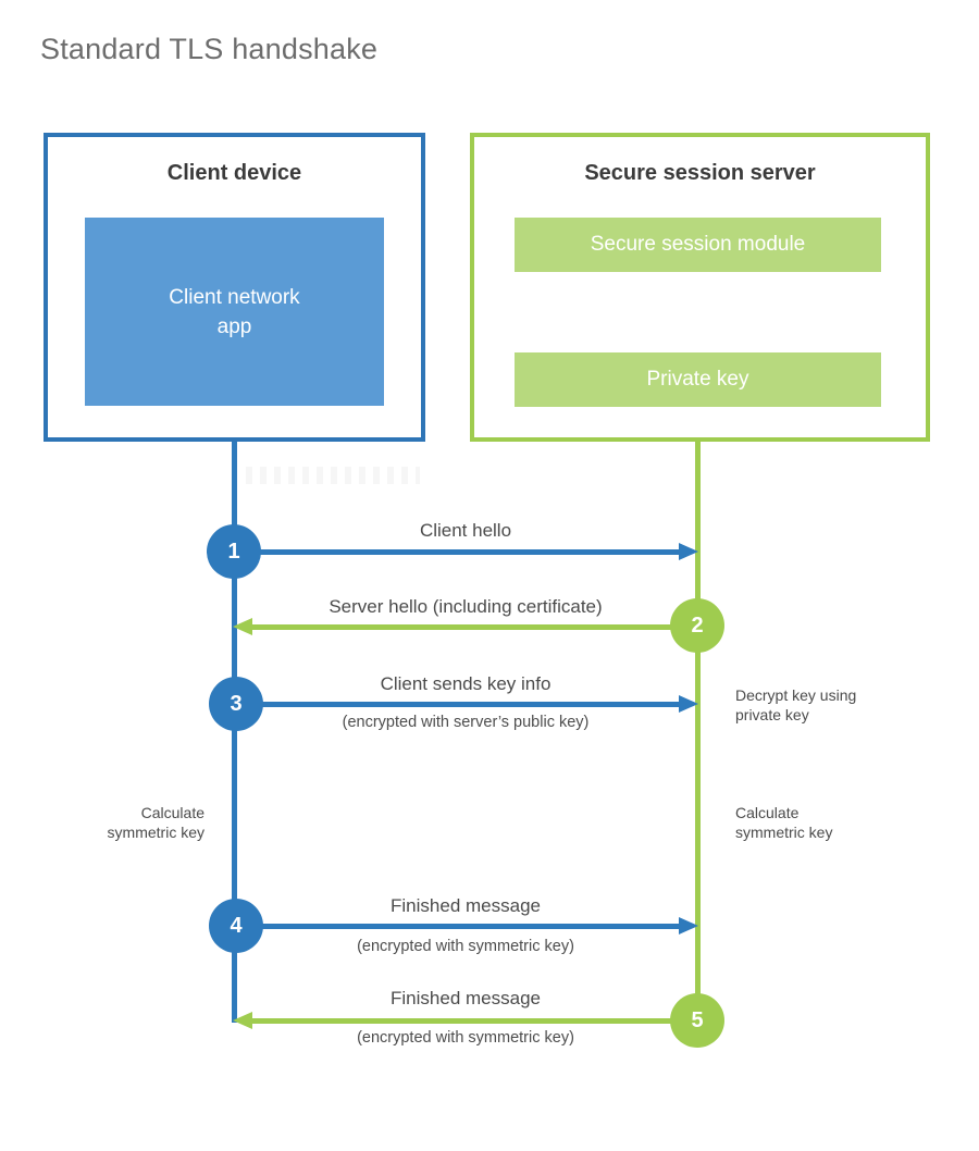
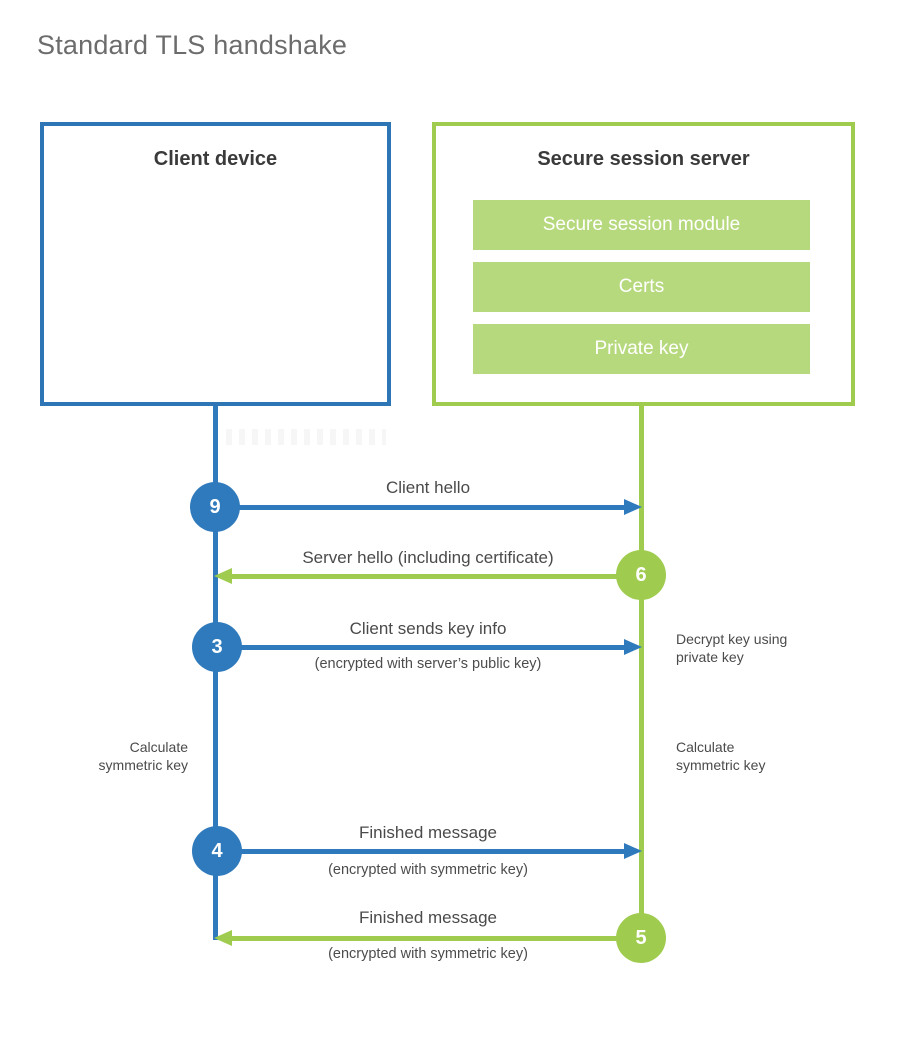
  Standard TLS handshake
  Client device
- Client network
- app
  Secure session server
  Secure session module
+ Certs
  Private key
  Client hello
- 1
+ 9
  Server hello (including certificate)
- 2
+ 6
  Client sends key info
  (encrypted with server’s public key)
  3
  Decrypt key using
  private key
  Calculate
  symmetric key
  Calculate
  symmetric key
  Finished message
  (encrypted with symmetric key)
  4
  Finished message
  (encrypted with symmetric key)
  5
